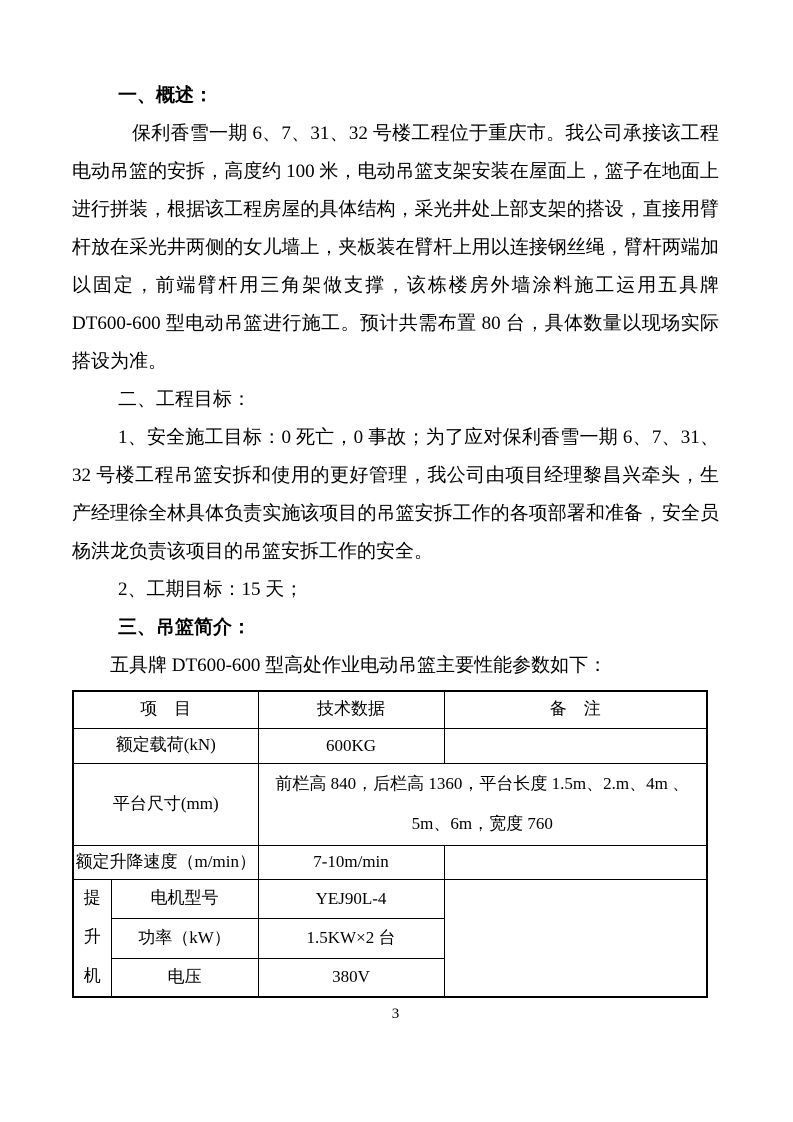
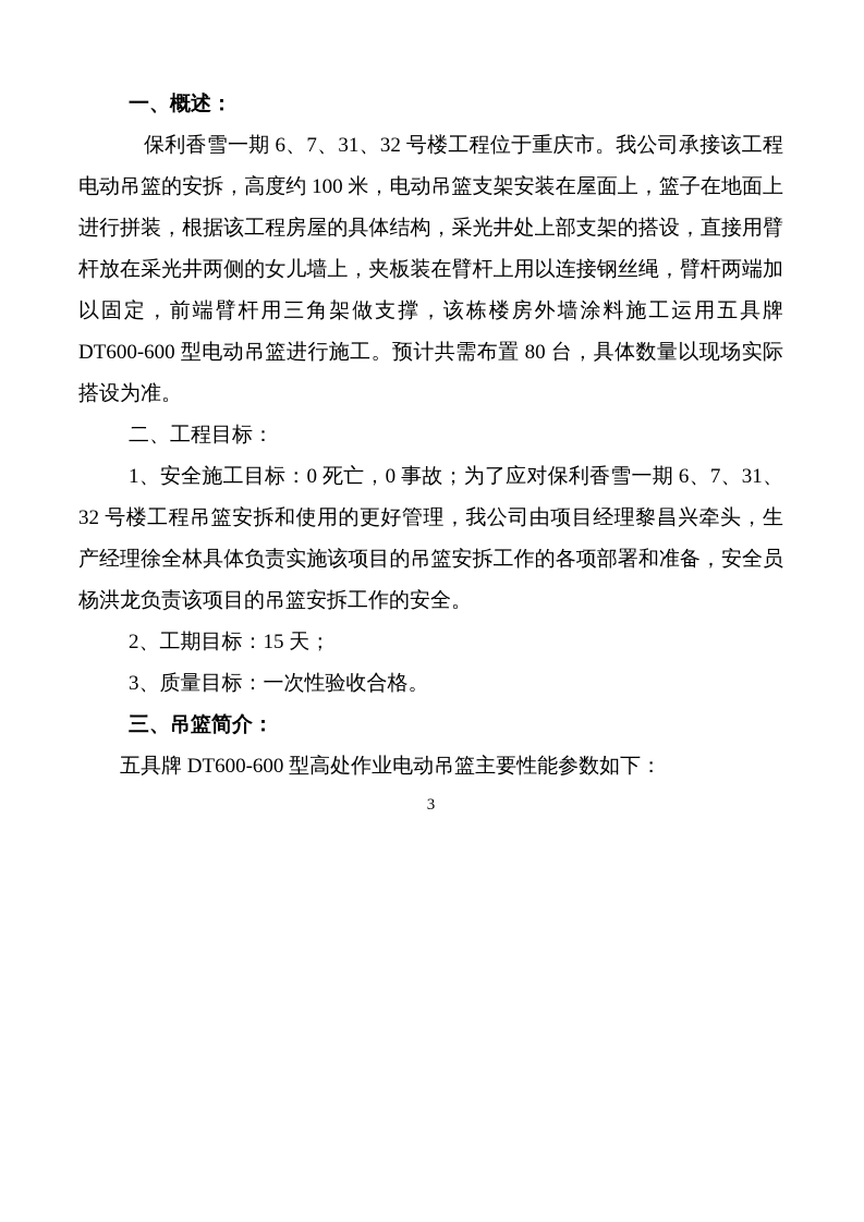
  一、概述：
  保利香雪一期 6、7、31、32 号楼工程位于重庆市。我公司承接该工程电动吊篮的安拆，高度约 100 米，电动吊篮支架安装在屋面上，篮子在地面上进行拼装，根据该工程房屋的具体结构，采光井处上部支架的搭设，直接用臂杆放在采光井两侧的女儿墙上，夹板装在臂杆上用以连接钢丝绳，臂杆两端加以固定，前端臂杆用三角架做支撑，该栋楼房外墙涂料施工运用五具牌 DT600-600 型电动吊篮进行施工。预计共需布置 80 台，具体数量以现场实际搭设为准。
  二、工程目标：
  1、安全施工目标：0 死亡，0 事故；为了应对保利香雪一期 6、7、31、32 号楼工程吊篮安拆和使用的更好管理，我公司由项目经理黎昌兴牵头，生产经理徐全林具体负责实施该项目的吊篮安拆工作的各项部署和准备，安全员杨洪龙负责该项目的吊篮安拆工作的安全。
  2、工期目标：15 天；
+ 3、质量目标：一次性验收合格。
  三、吊篮简介：
  五具牌 DT600-600 型高处作业电动吊篮主要性能参数如下：
- 项 目	技术数据	备 注
- 额定载荷(kN)	600KG
- 平台尺寸(mm)	前栏高 840，后栏高 1360，平台长度 1.5m、2.m、4m 、5m、6m，宽度 760
- 额定升降速度（m/min）	7-10m/min
- 提 升 机	电机型号	YEJ90L-4
- 功率（kW）	1.5KW×2 台
- 电压	380V
  3
